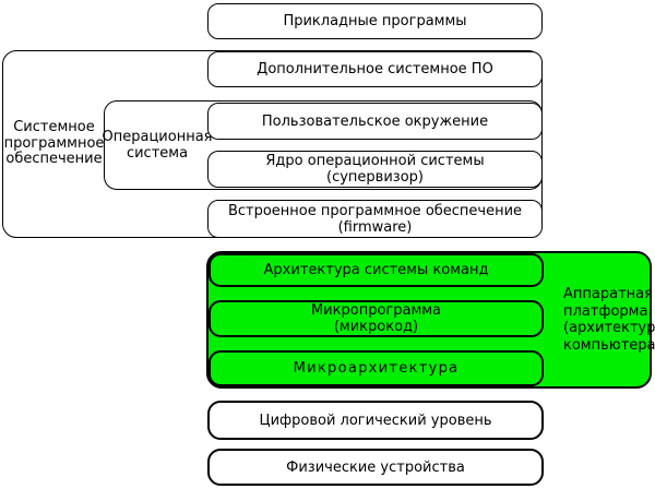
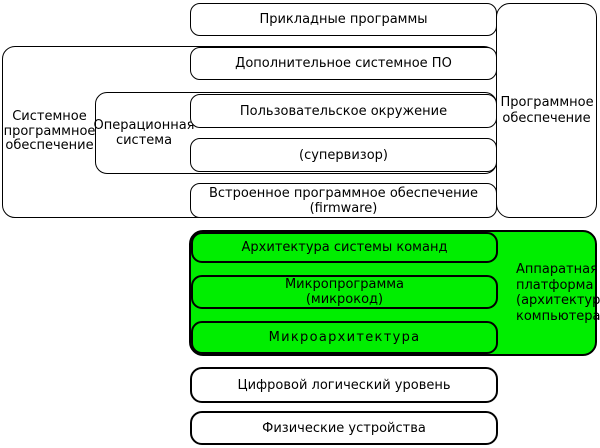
+ Программное обеспечение
  Системное программное обеспечение
  Операционная система
  Прикладные программы
  Дополнительное системное ПО
  Пользовательское окружение
- Ядро операционной системы
  (супервизор)
  Встроенное программное обеспечение
  (firmware)
  Аппаратная платформа (архитектур компьютера
  Архитектура системы команд
  Микропрограмма
  (микрокод)
  Микроархитектура
  Цифровой логический уровень
  Физические устройства
